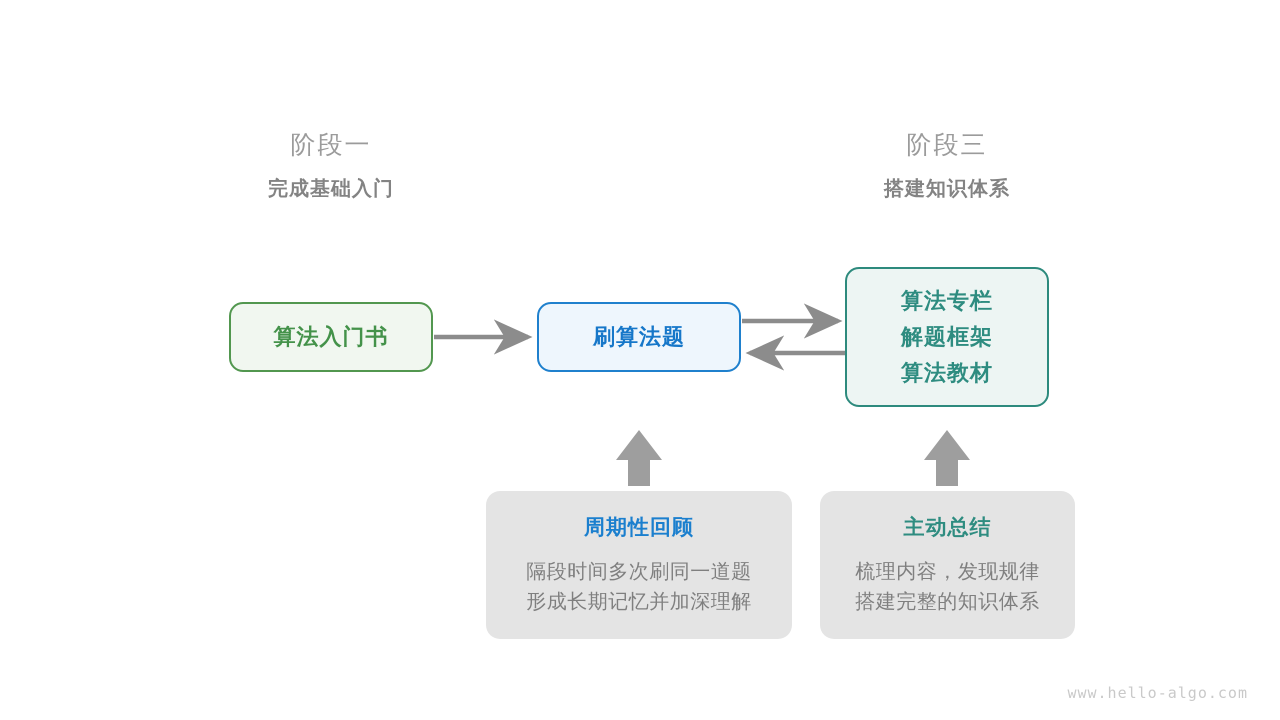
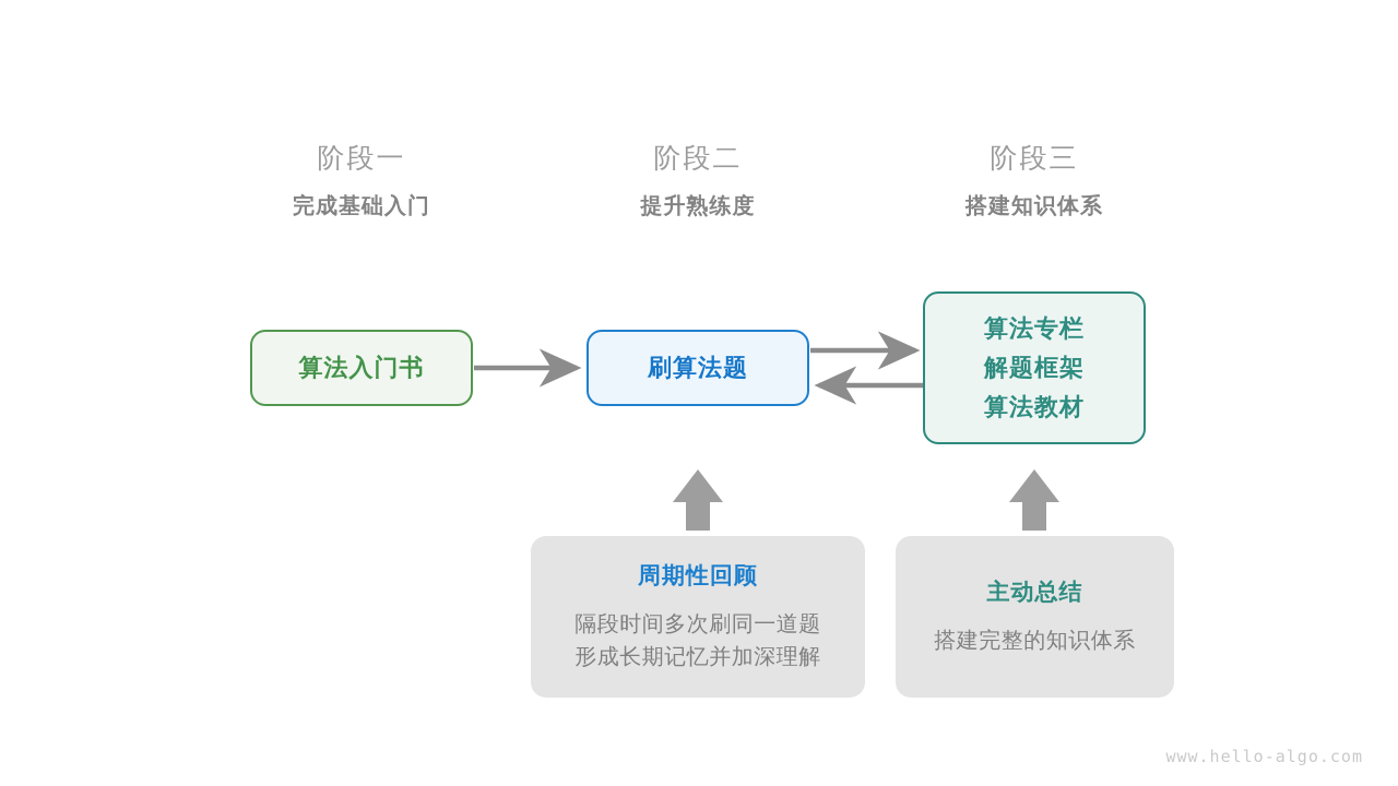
  阶段一
  完成基础入门
+ 阶段二
+ 提升熟练度
  阶段三
  搭建知识体系
  算法入门书
  刷算法题
  算法专栏
  解题框架
  算法教材
  周期性回顾
  隔段时间多次刷同一道题
  形成长期记忆并加深理解
  主动总结
- 梳理内容，发现规律
  搭建完整的知识体系
  www.hello-algo.com
